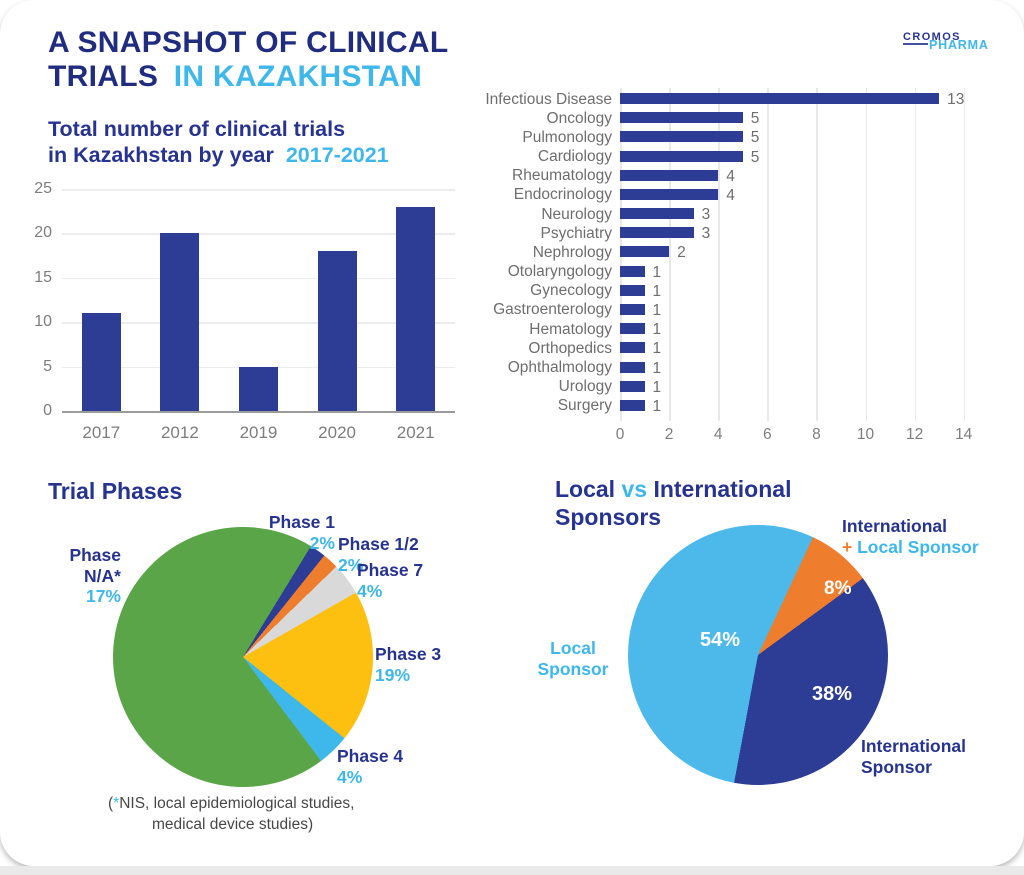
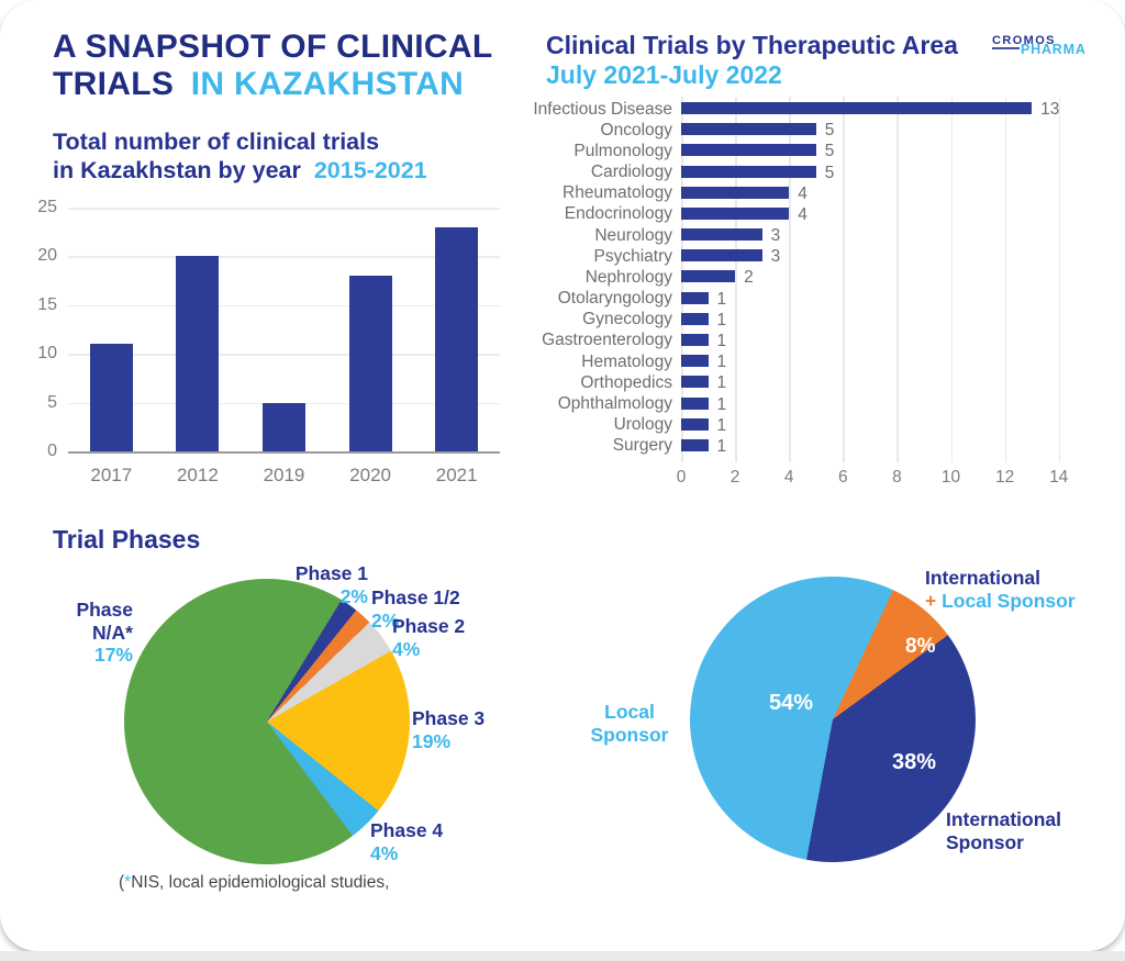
  A SNAPSHOT OF CLINICAL
  TRIALS IN KAZAKHSTAN
  Total number of clinical trials
- in Kazakhstan by year 2017-2021
+ in Kazakhstan by year 2015-2021
  25
  20
  15
  10
  5
  0
  2017
  2012
  2019
  2020
  2021
+ Clinical Trials by Therapeutic Area
+ July 2021-July 2022
  CROMOS
  PHARMA
  0
  2
  4
  6
  8
  10
  12
  14
  Infectious Disease
  13
  Oncology
  5
  Pulmonology
  5
  Cardiology
  5
  Rheumatology
  4
  Endocrinology
  4
  Neurology
  3
  Psychiatry
  3
  Nephrology
  2
  Otolaryngology
  1
  Gynecology
  1
  Gastroenterology
  1
  Hematology
  1
  Orthopedics
  1
  Ophthalmology
  1
  Urology
  1
  Surgery
  1
  Trial Phases
  Phase N/A*
  17%
  Phase 1
  2%
  Phase 1/2
  2%
- Phase 7
+ Phase 2
  4%
  Phase 3
  19%
  Phase 4
  4%
  (*NIS, local epidemiological studies,
- medical device studies)
- Local vs International
- Sponsors
  54%
  8%
  38%
  International
  + Local Sponsor
  Local
  Sponsor
  International
  Sponsor
